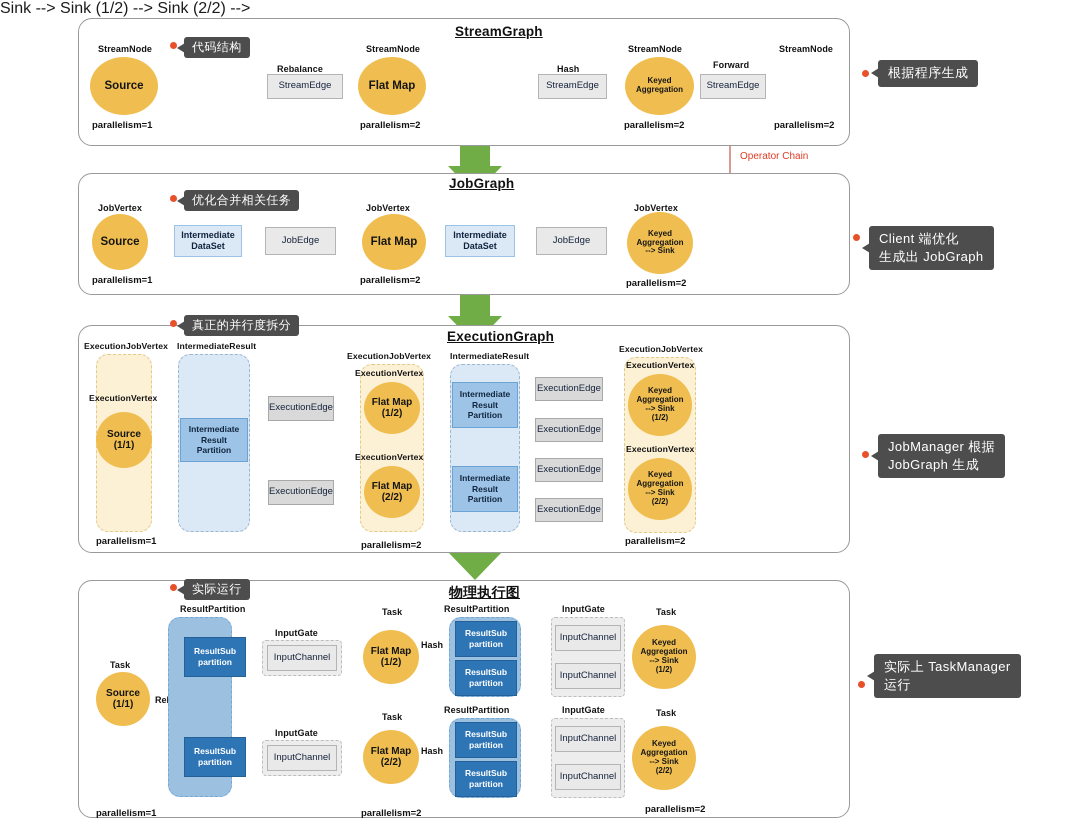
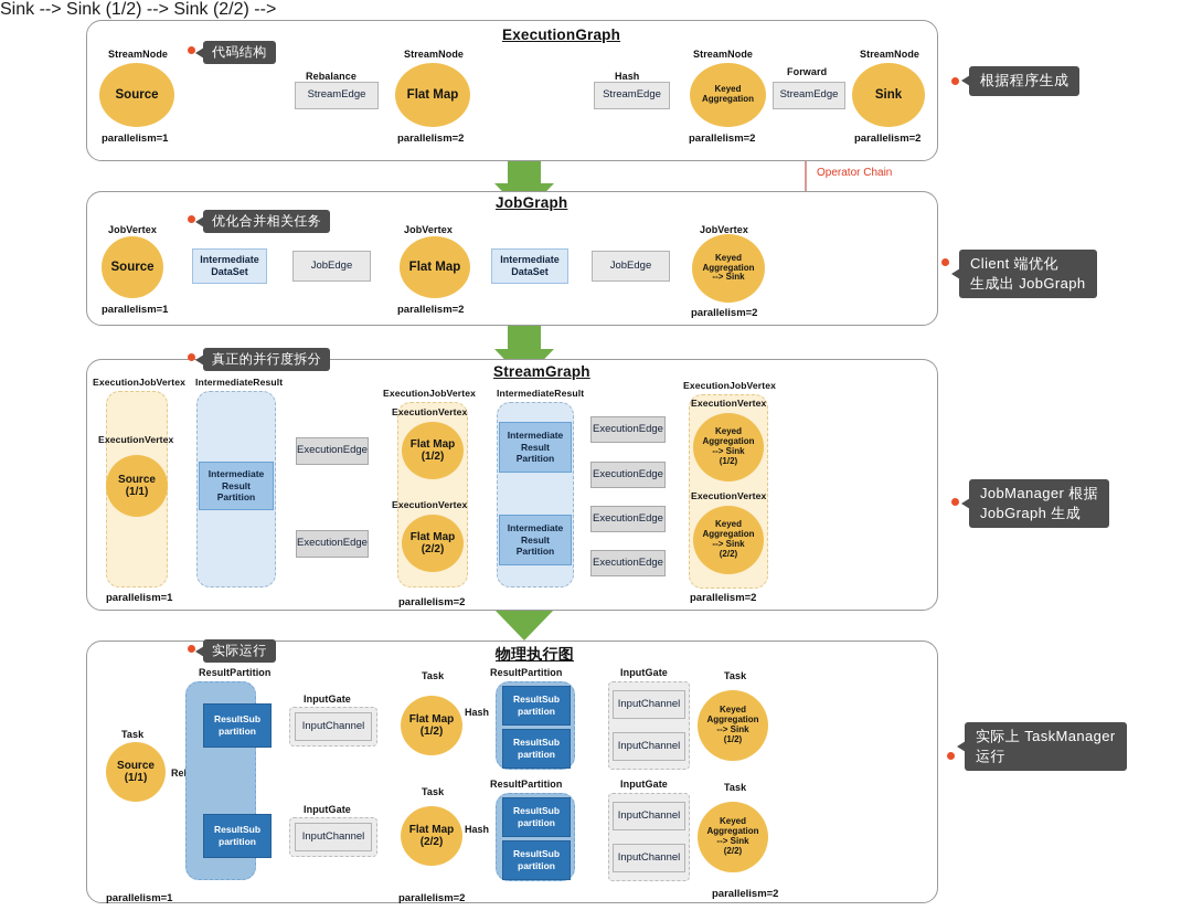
- StreamGraph
+ ExecutionGraph
  代码结构
  StreamNode
  Source
  parallelism=1
  Rebalance
  StreamEdge
  StreamNode
  Flat Map
  parallelism=2
  Hash
  StreamEdge
  StreamNode
  Keyed
  Aggregation
  parallelism=2
  Forward
  StreamEdge
  StreamNode
+ Sink
  parallelism=2
  Operator Chain
  根据程序生成
  JobGraph
  优化合并相关任务
  JobVertex
  Source
  parallelism=1
  Intermediate
  DataSet
  JobEdge
  JobVertex
  Flat Map
  parallelism=2
  Intermediate
  DataSet
  JobEdge
  Sink -->
  JobVertex
  Keyed
  Aggregation
  --> Sink
  parallelism=2
  Client 端优化
  生成出 JobGraph
- ExecutionGraph
+ StreamGraph
  真正的并行度拆分
  ExecutionJobVertex
  ExecutionVertex
  Source
  (1/1)
  parallelism=1
  IntermediateResult
  Intermediate
  Result
  Partition
  ExecutionEdge
  ExecutionEdge
  ExecutionJobVertex
  ExecutionVertex
  Flat Map
  (1/2)
  ExecutionVertex
  Flat Map
  (2/2)
  parallelism=2
  IntermediateResult
  Intermediate
  Result
  Partition
  Intermediate
  Result
  Partition
  ExecutionEdge
  ExecutionEdge
  ExecutionEdge
  ExecutionEdge
  ExecutionJobVertex
  ExecutionVertex
  Keyed
  Aggregation
  --> Sink
  (1/2)
  ExecutionVertex
  Keyed
  Aggregation
  --> Sink
  (2/2)
  parallelism=2
  JobManager 根据
  JobGraph 生成
  物理执行图
  实际运行
  Task
  Source
  (1/1)
  parallelism=1
  ResultPartition
  ResultSub
  partition
  ResultSub
  partition
  InputGate
  InputChannel
  InputGate
  InputChannel
  Task
  Flat Map
  (1/2)
  Hash
  Task
  Flat Map
  (2/2)
  Hash
  parallelism=2
  ResultPartition
  ResultSub
  partition
  ResultSub
  partition
  ResultPartition
  ResultSub
  partition
  ResultSub
  partition
  InputGate
  InputChannel
  InputChannel
  InputGate
  InputChannel
  InputChannel
  Sink (1/2) -->
  Task
  Keyed
  Aggregation
  --> Sink
  (1/2)
  Sink (2/2) -->
  Task
  Keyed
  Aggregation
  --> Sink
  (2/2)
  parallelism=2
  实际上 TaskManager
  运行
